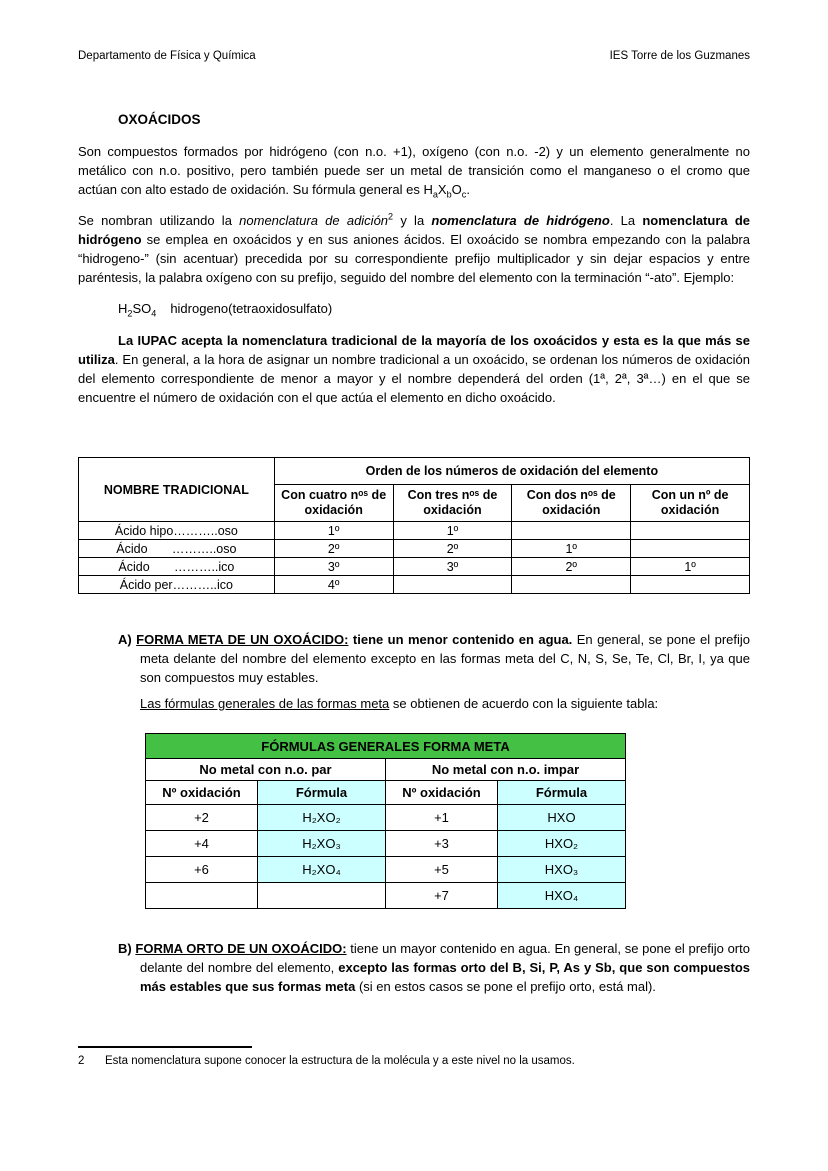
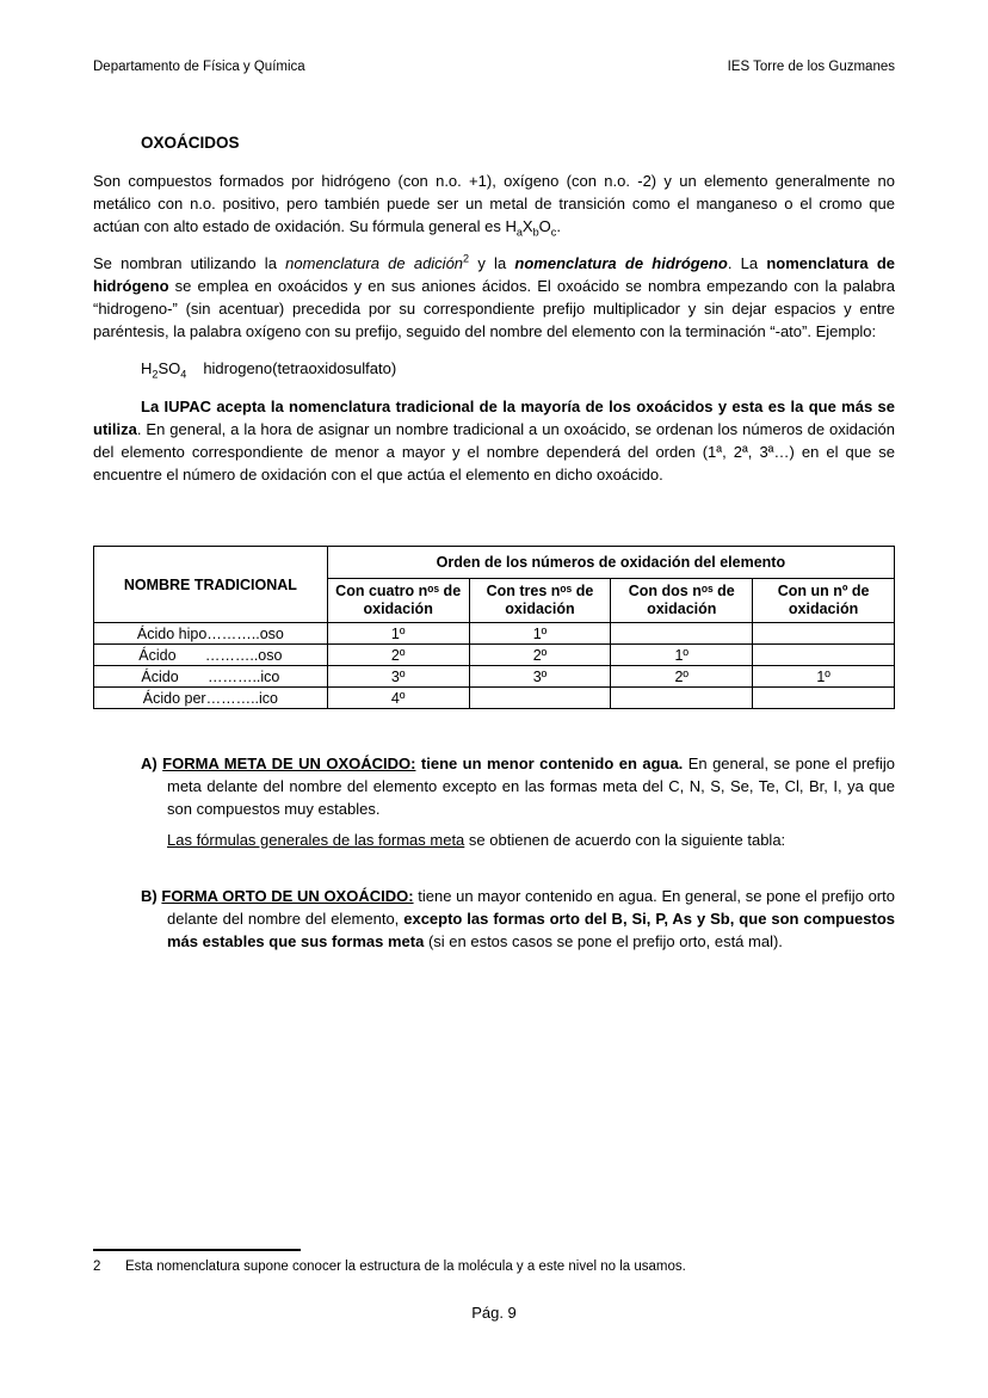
  Departamento de Física y Química
  IES Torre de los Guzmanes
  OXOÁCIDOS
  Son compuestos formados por hidrógeno (con n.o. +1), oxígeno (con n.o. -2) y un elemento generalmente no metálico con n.o. positivo, pero también puede ser un metal de transición como el manganeso o el cromo que actúan con alto estado de oxidación. Su fórmula general es HaXbOc.
  Se nombran utilizando la nomenclatura de adición2 y la nomenclatura de hidrógeno. La nomenclatura de hidrógeno se emplea en oxoácidos y en sus aniones ácidos. El oxoácido se nombra empezando con la palabra “hidrogeno-” (sin acentuar) precedida por su correspondiente prefijo multiplicador y sin dejar espacios y entre paréntesis, la palabra oxígeno con su prefijo, seguido del nombre del elemento con la terminación “-ato”. Ejemplo:
  H2SO4hidrogeno(tetraoxidosulfato)
  La IUPAC acepta la nomenclatura tradicional de la mayoría de los oxoácidos y esta es la que más se utiliza. En general, a la hora de asignar un nombre tradicional a un oxoácido, se ordenan los números de oxidación del elemento correspondiente de menor a mayor y el nombre dependerá del orden (1ª, 2ª, 3ª…) en el que se encuentre el número de oxidación con el que actúa el elemento en dicho oxoácido.
  NOMBRE TRADICIONAL	Orden de los números de oxidación del elemento
  Con cuatro nᵒˢ de oxidación	Con tres nᵒˢ de oxidación	Con dos nᵒˢ de oxidación	Con un nº de oxidación
  Ácido hipo………..oso	1º	1º
  Ácido ………..oso	2º	2º	1º
  Ácido ………..ico	3º	3º	2º	1º
  Ácido per………..ico	4º
  A) FORMA META DE UN OXOÁCIDO: tiene un menor contenido en agua. En general, se pone el prefijo meta delante del nombre del elemento excepto en las formas meta del C, N, S, Se, Te, Cl, Br, I, ya que son compuestos muy estables.
  Las fórmulas generales de las formas meta se obtienen de acuerdo con la siguiente tabla:
- FÓRMULAS GENERALES FORMA META
- No metal con n.o. par	No metal con n.o. impar
- Nº oxidación	Fórmula	Nº oxidación	Fórmula
- +2	H₂XO₂	+1	HXO
- +4	H₂XO₃	+3	HXO₂
- +6	H₂XO₄	+5	HXO₃
- 		+7	HXO₄
  B) FORMA ORTO DE UN OXOÁCIDO: tiene un mayor contenido en agua. En general, se pone el prefijo orto delante del nombre del elemento, excepto las formas orto del B, Si, P, As y Sb, que son compuestos más estables que sus formas meta (si en estos casos se pone el prefijo orto, está mal).
  2 Esta nomenclatura supone conocer la estructura de la molécula y a este nivel no la usamos.
+ Pág. 9
